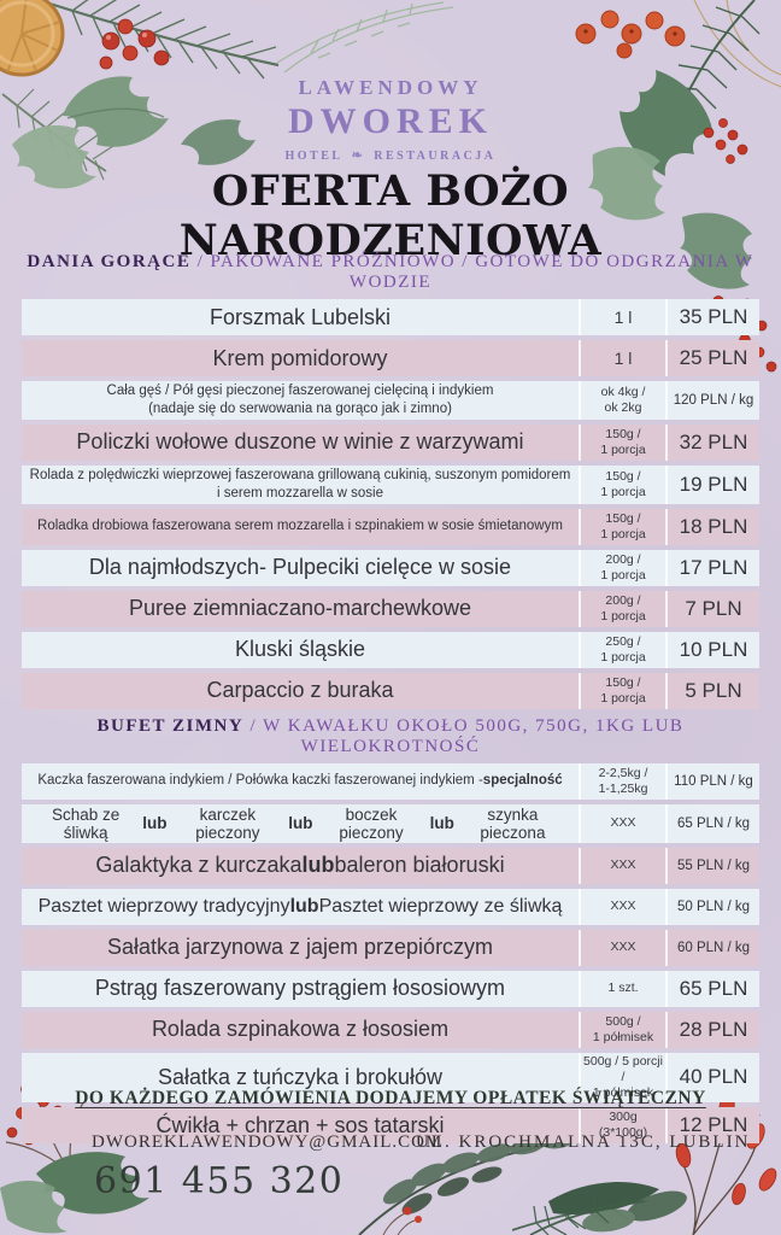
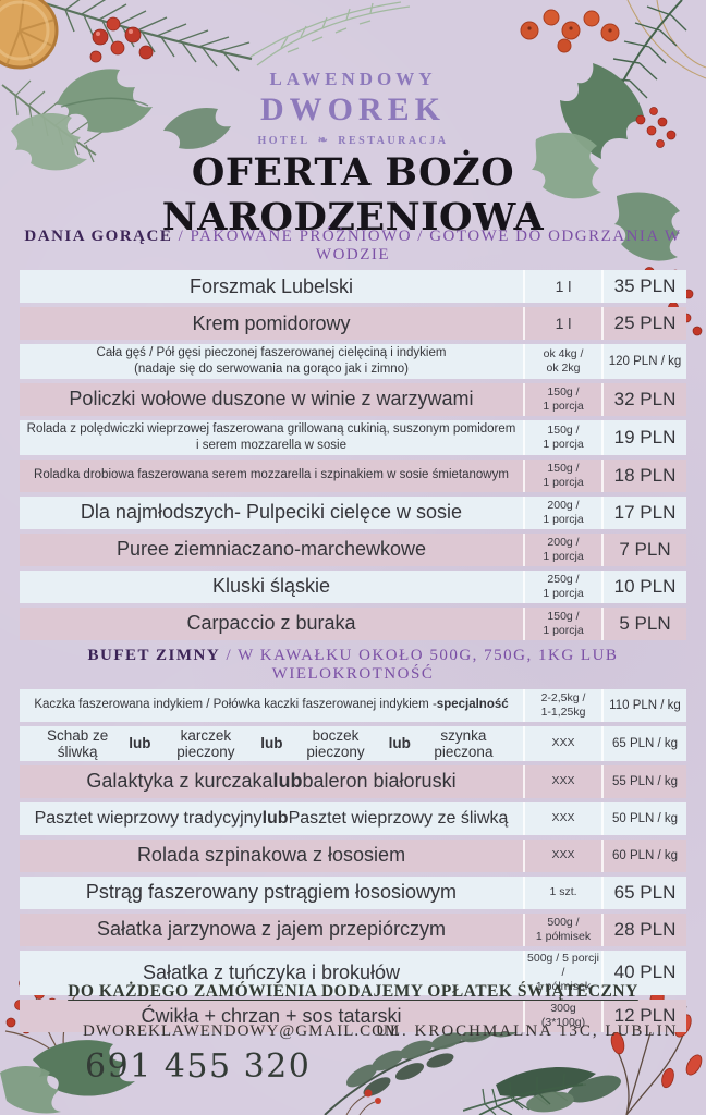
  LAWENDOWY
  DWOREK
  HOTEL ❧ RESTAURACJA
  OFERTA BOŻO NARODZENIOWA
  DANIA GORĄCE / PAKOWANE PRÓŻNIOWO / GOTOWE DO ODGRZANIA W WODZIE
  Forszmak Lubelski
  1 l
  35 PLN
  Krem pomidorowy
  1 l
  25 PLN
  Cała gęś / Pół gęsi pieczonej faszerowanej cielęciną i indykiem
  (nadaje się do serwowania na gorąco jak i zimno)
  ok 4kg /
  ok 2kg
  120 PLN / kg
  Policzki wołowe duszone w winie z warzywami
  150g /
  1 porcja
  32 PLN
  Rolada z polędwiczki wieprzowej faszerowana grillowaną cukinią, suszonym pomidorem
  i serem mozzarella w sosie
  150g /
  1 porcja
  19 PLN
  Roladka drobiowa faszerowana serem mozzarella i szpinakiem w sosie śmietanowym
  150g /
  1 porcja
  18 PLN
  Dla najmłodszych- Pulpeciki cielęce w sosie
  200g /
  1 porcja
  17 PLN
  Puree ziemniaczano-marchewkowe
  200g /
  1 porcja
  7 PLN
  Kluski śląskie
  250g /
  1 porcja
  10 PLN
  Carpaccio z buraka
  150g /
  1 porcja
  5 PLN
  BUFET ZIMNY / W KAWAŁKU OKOŁO 500G, 750G, 1KG LUB WIELOKROTNOŚĆ
  Kaczka faszerowana indykiem / Połówka kaczki faszerowanej indykiem -
  specjalność
  2-2,5kg /
  1-1,25kg
  110 PLN / kg
  Schab ze śliwką
  lub
  karczek pieczony
  lub
  boczek pieczony
  lub
  szynka pieczona
  XXX
  65 PLN / kg
  Galaktyka z kurczaka
  lub
  baleron białoruski
  XXX
  55 PLN / kg
  Pasztet wieprzowy tradycyjny
  lub
  Pasztet wieprzowy ze śliwką
  XXX
  50 PLN / kg
- Sałatka jarzynowa z jajem przepiórczym
+ Rolada szpinakowa z łososiem
  XXX
  60 PLN / kg
  Pstrąg faszerowany pstrągiem łososiowym
  1 szt.
  65 PLN
- Rolada szpinakowa z łososiem
+ Sałatka jarzynowa z jajem przepiórczym
  500g /
  1 półmisek
  28 PLN
  Sałatka z tuńczyka i brokułów
  500g / 5 porcji /
  1 półmisek
  40 PLN
  Ćwikła + chrzan + sos tatarski
  300g (3*100g)
  12 PLN
  DO KAŻDEGO ZAMÓWIENIA DODAJEMY OPŁATEK ŚWIĄTECZNY
  DWOREKLAWENDOWY@GMAIL.COM
  UL. KROCHMALNA 13C, LUBLIN
  691 455 320
